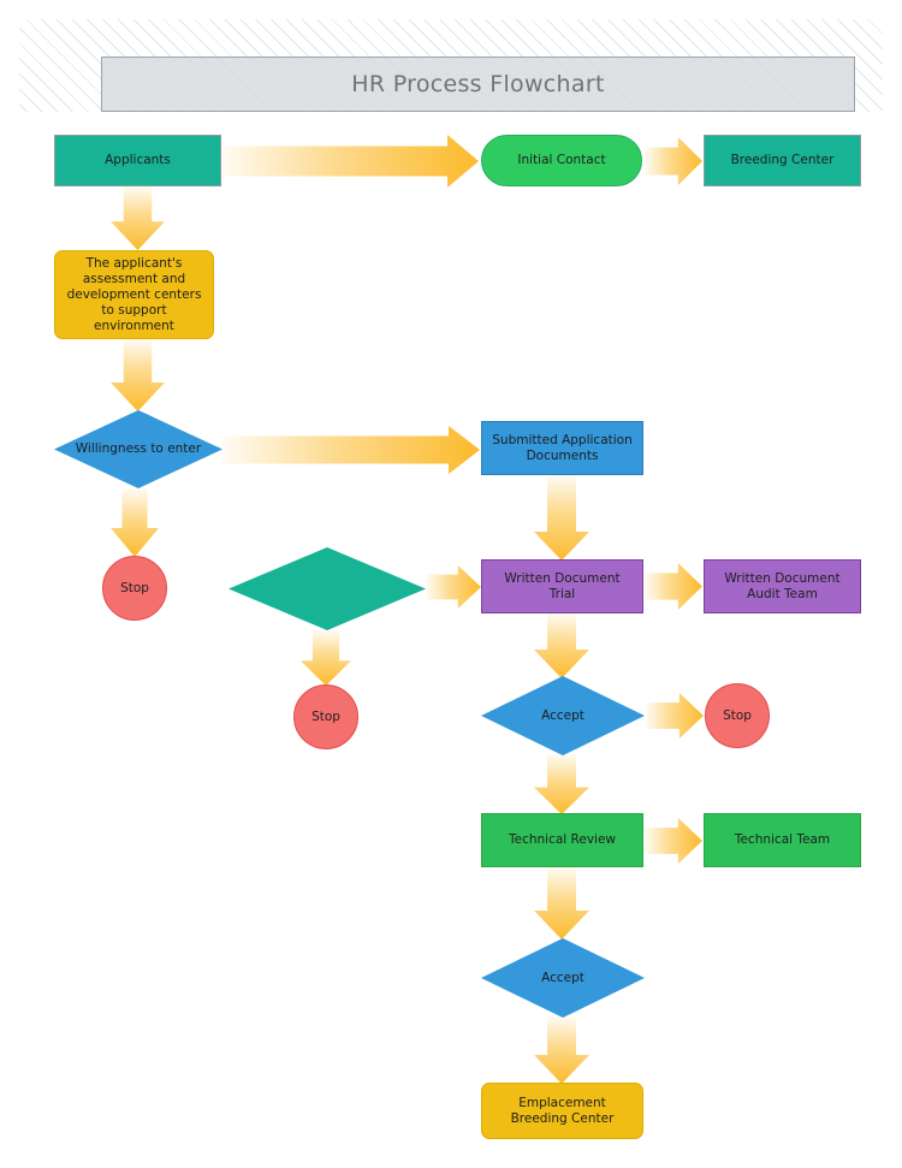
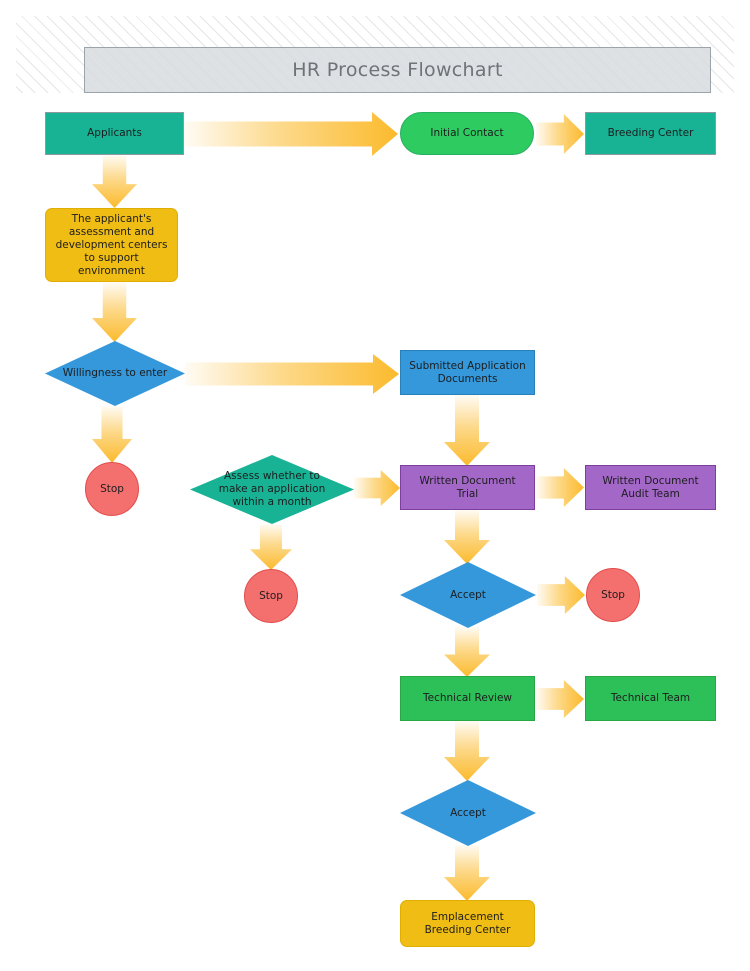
  HR Process Flowchart
  Applicants
  Initial Contact
  Breeding Center
  The applicant's
  assessment and
  development centers
  to support
  environment
  Willingness to enter
  Stop
+ Assess whether to
+ make an application
+ within a month
  Stop
  Submitted Application
  Documents
  Written Document
  Trial
  Written Document
  Audit Team
  Accept
  Stop
  Technical Review
  Technical Team
  Accept
  Emplacement
  Breeding Center
